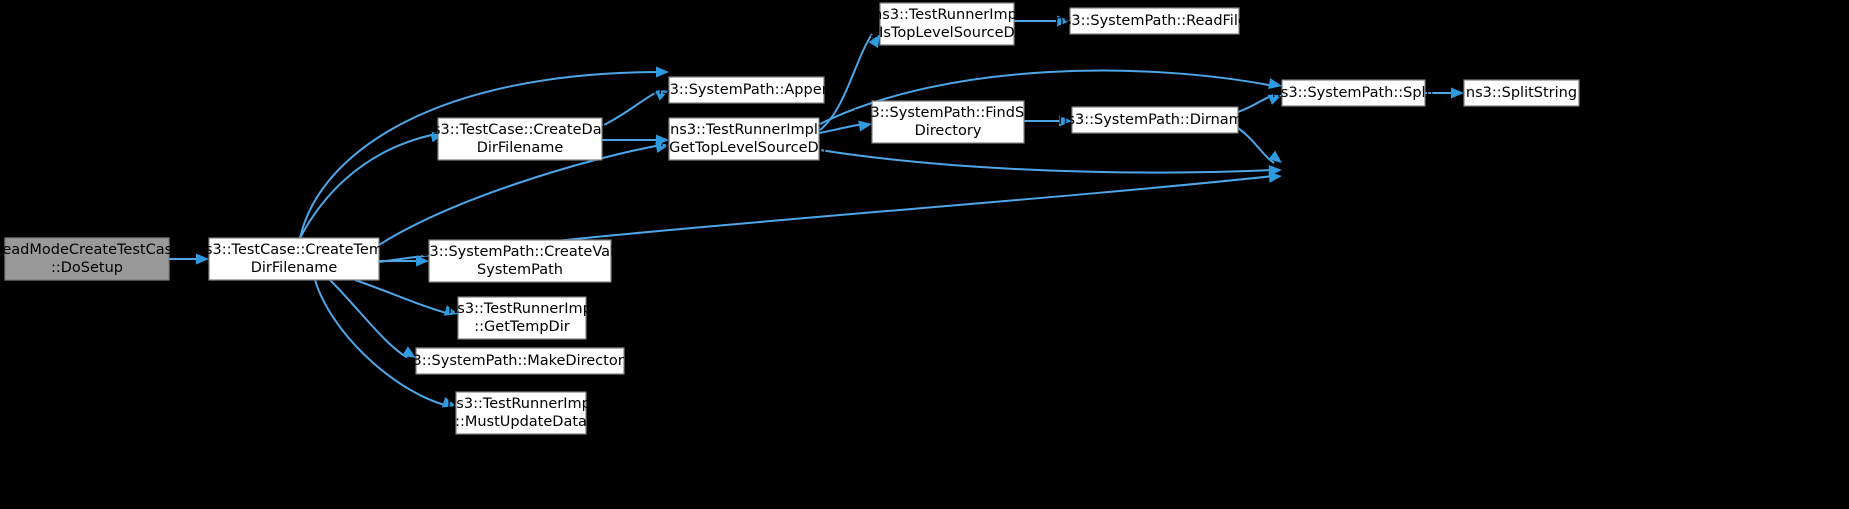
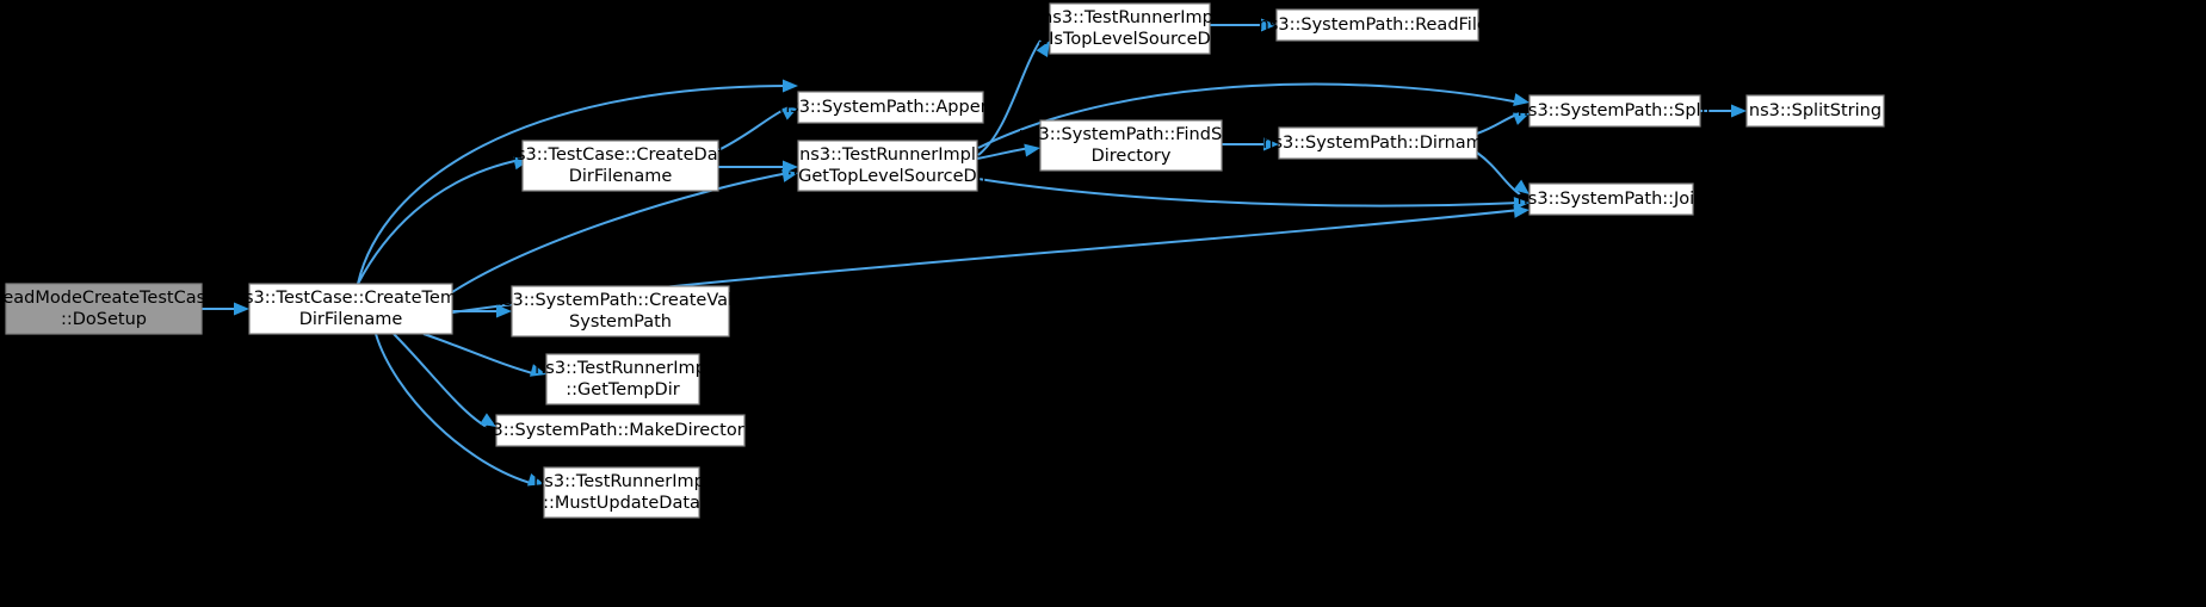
  eadModeCreateTestCase
  ::DoSetup
  ns3::TestCase::CreateTemp
  DirFilename
  ns3::TestCase::CreateData
  DirFilename
  ns3::SystemPath::Append
  ns3::TestRunnerImpl
  ::GetTopLevelSourceDir
  ns3::TestRunnerImpl
  ::IsTopLevelSourceDir
  ns3::SystemPath::ReadFiles
  ns3::SystemPath::FindSelf
  Directory
  ns3::SystemPath::Dirname
  ns3::SystemPath::Split
  ns3::SplitString
+ ns3::SystemPath::Join
  ns3::SystemPath::CreateValid
  SystemPath
  ns3::TestRunnerImpl
  ::GetTempDir
  ns3::SystemPath::MakeDirectories
  ns3::TestRunnerImpl
  ::MustUpdateData
